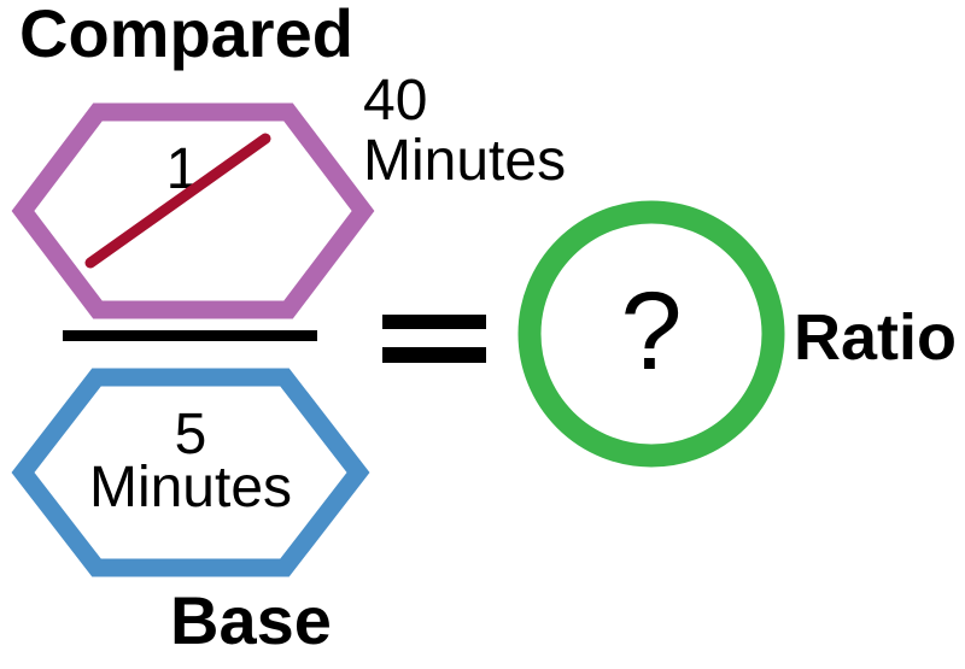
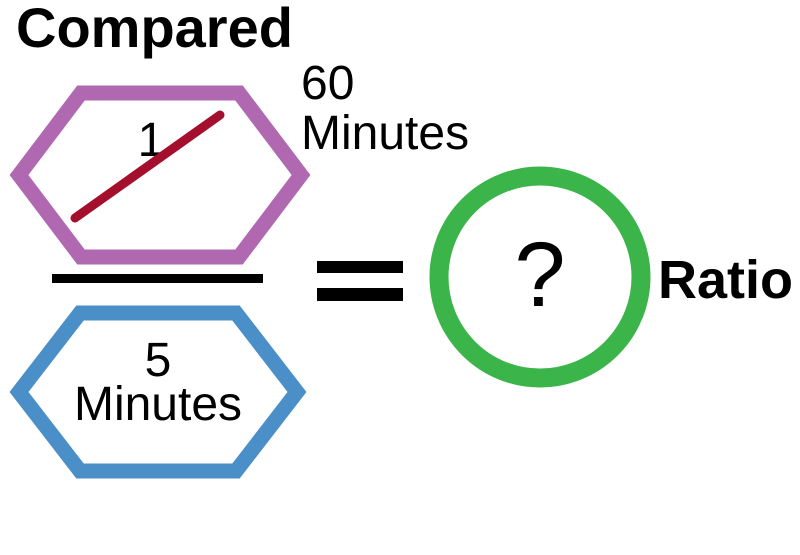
  Compared
  1
- 40
+ 60
  Minutes
  5
  Minutes
- Base
  ?
  Ratio
